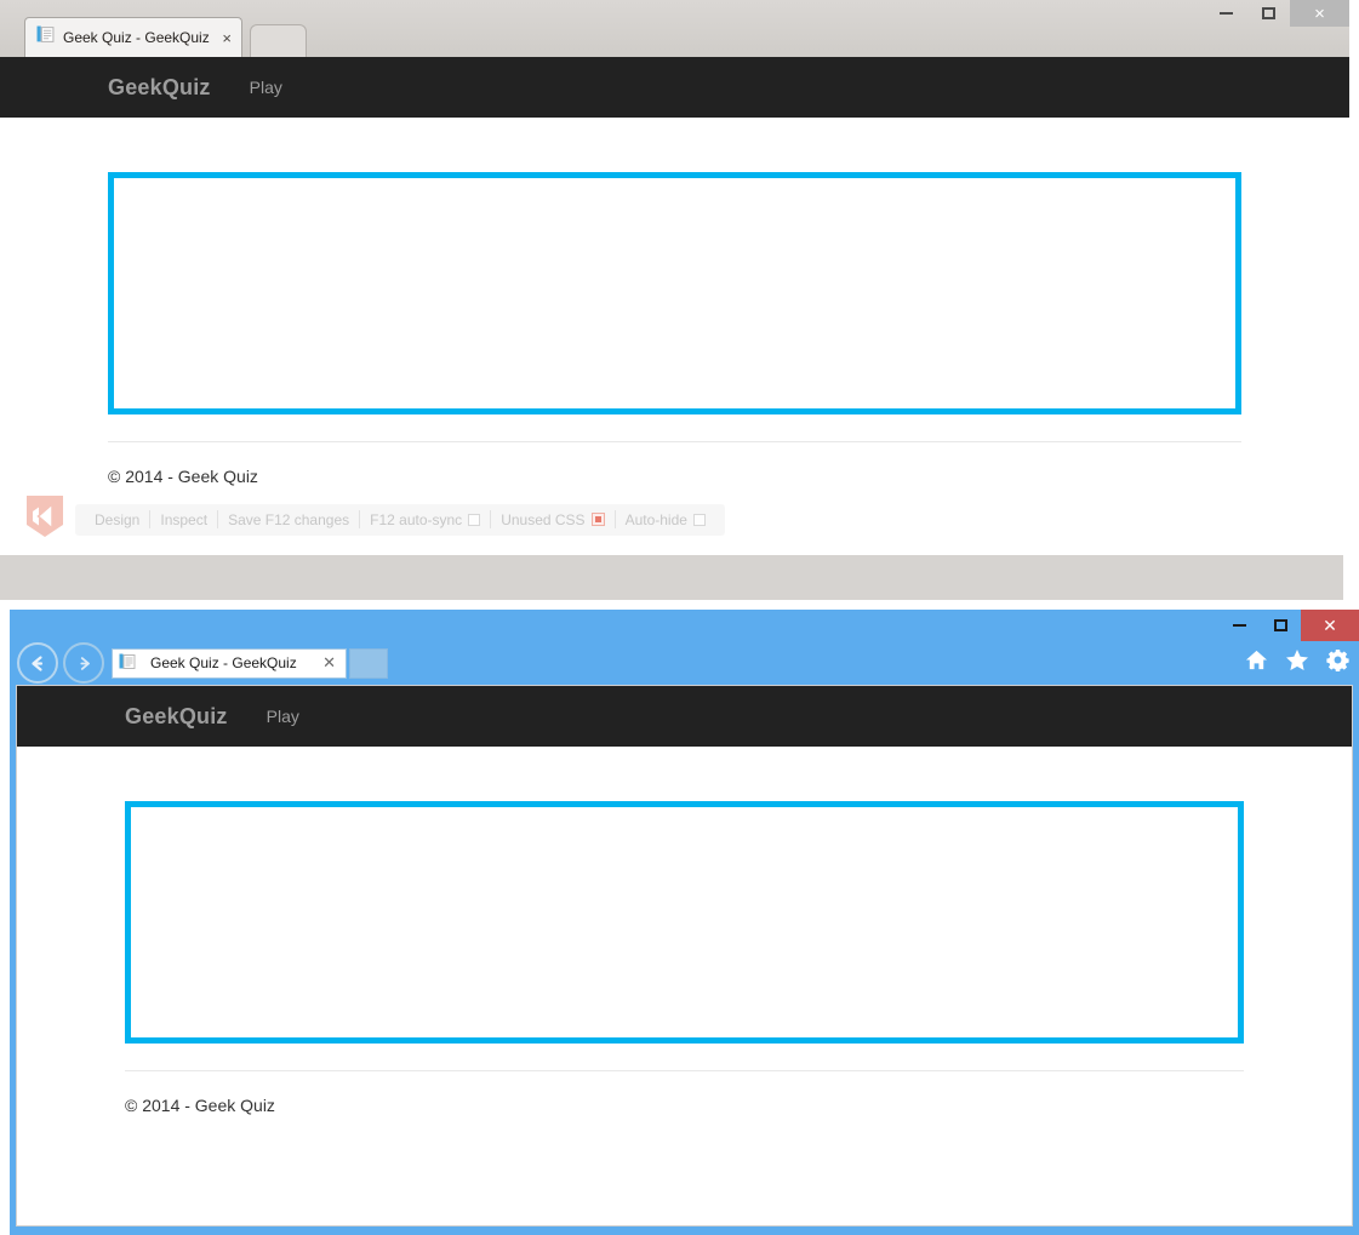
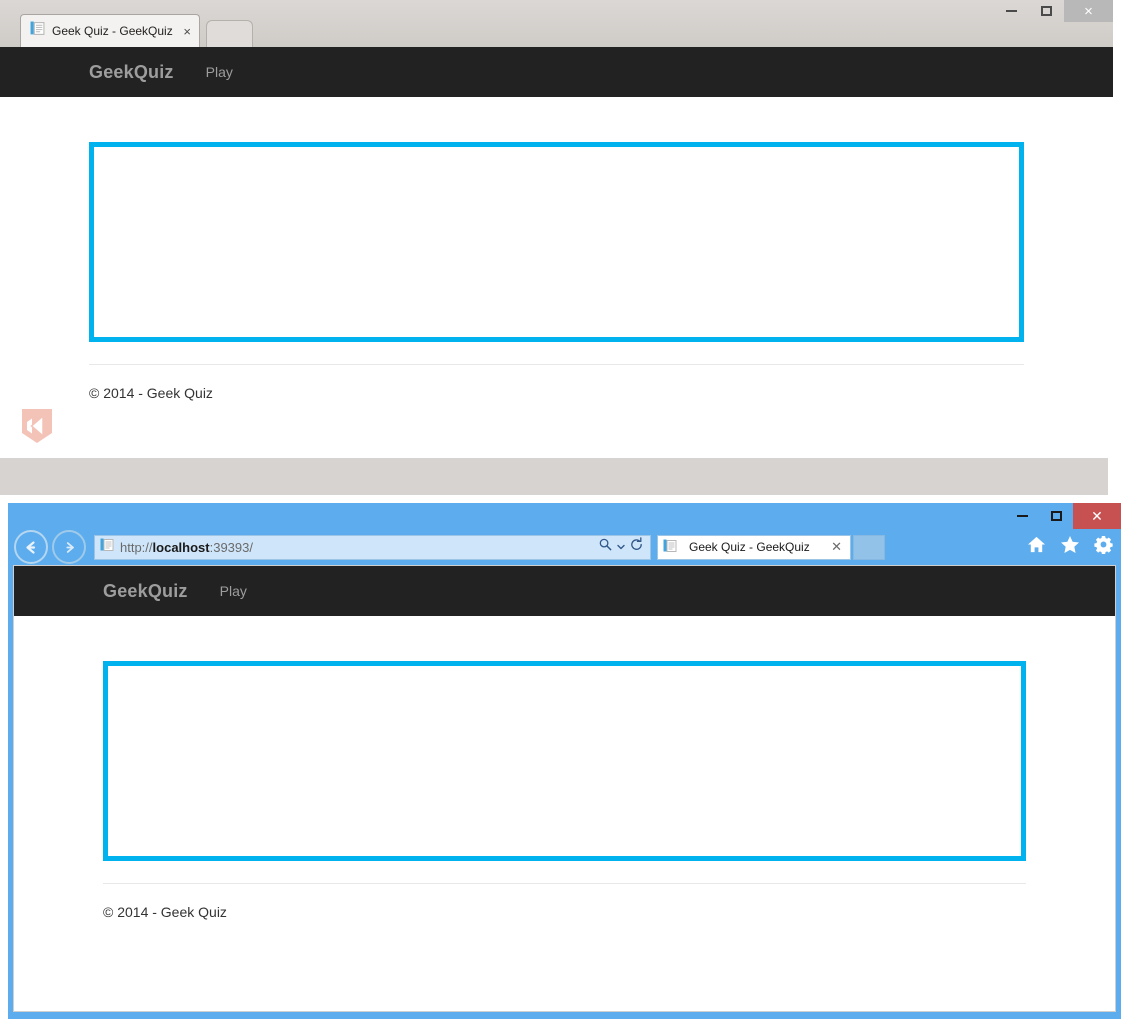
  ✕
+ http://localhost:39393/
  Geek Quiz - GeekQuiz
  ✕
  GeekQuiz
  Play
  © 2014 - Geek Quiz
  ×
  Geek Quiz - GeekQuiz
  ×
  GeekQuiz
  Play
  © 2014 - Geek Quiz
- Design
- Inspect
- Save F12 changes
- F12 auto-sync
- Unused CSS
- Auto-hide
